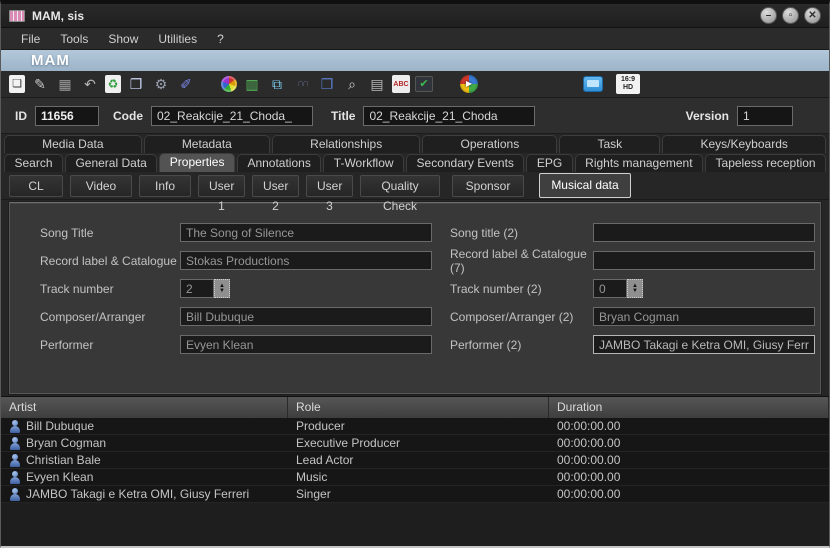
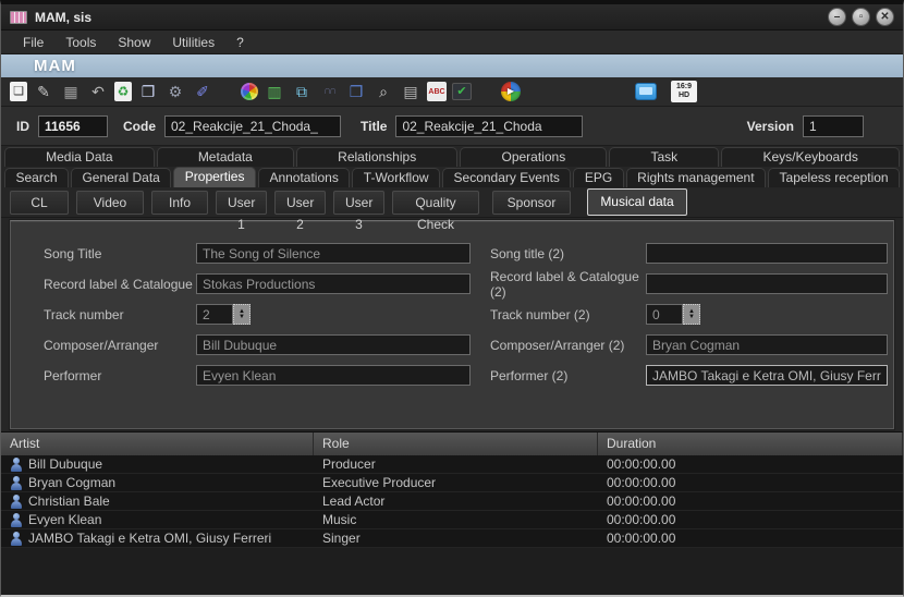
  MAM, sis
  –
  ▫
  ✕
  File
  Tools
  Show
  Utilities
  ?
  MAM
  ❏
  ✎
  ▦
  ↶
  ♻
  ❐
  ⚙
  ✐
  ▥
  ⧉
  ∩∩
  ❒
  ⌕
  ▤
  ✔
  ▶
  ID
  11656
  Code
  02_Reakcije_21_Choda_
  Title
  02_Reakcije_21_Choda
  Version
  1
  Media Data
  Metadata
  Relationships
  Operations
  Task
  Keys/Keyboards
  Search
  General Data
  Properties
  Annotations
  T-Workflow
  Secondary Events
  EPG
  Rights management
  Tapeless reception
  CL
  Video
  Info
  User 1
  User 2
  User 3
  Quality Check
  Sponsor
  Musical data
  Song Title
  The Song of Silence
  Record label & Catalogue
  Stokas Productions
  Track number
  2
  Composer/Arranger
  Bill Dubuque
  Performer
  Evyen Klean
  Song title (2)
- Record label & Catalogue (7)
+ Record label & Catalogue (2)
  Track number (2)
  0
  Composer/Arranger (2)
  Bryan Cogman
  Performer (2)
  JAMBO Takagi e Ketra OMI, Giusy Ferr
  Artist
  Role
  Duration
  Bill Dubuque
  Producer
  00:00:00.00
  Bryan Cogman
  Executive Producer
  00:00:00.00
  Christian Bale
  Lead Actor
  00:00:00.00
  Evyen Klean
  Music
  00:00:00.00
  JAMBO Takagi e Ketra OMI, Giusy Ferreri
  Singer
  00:00:00.00
